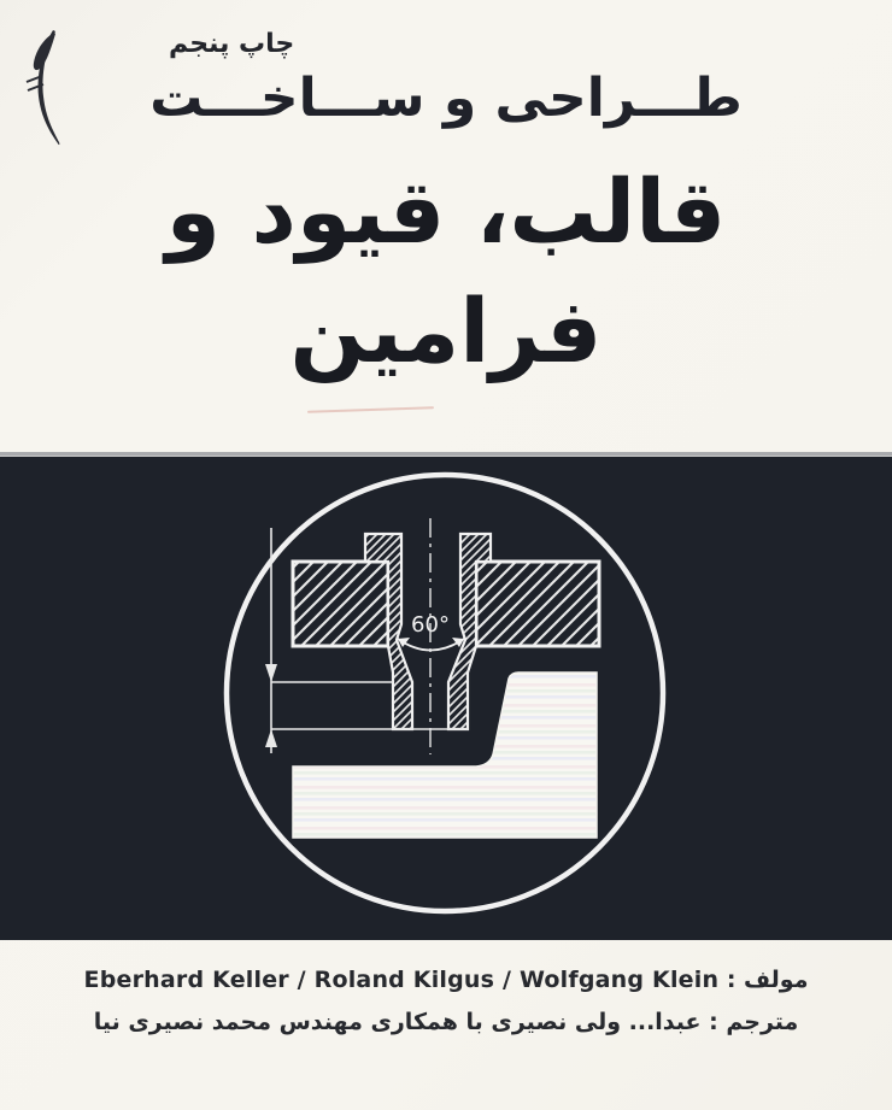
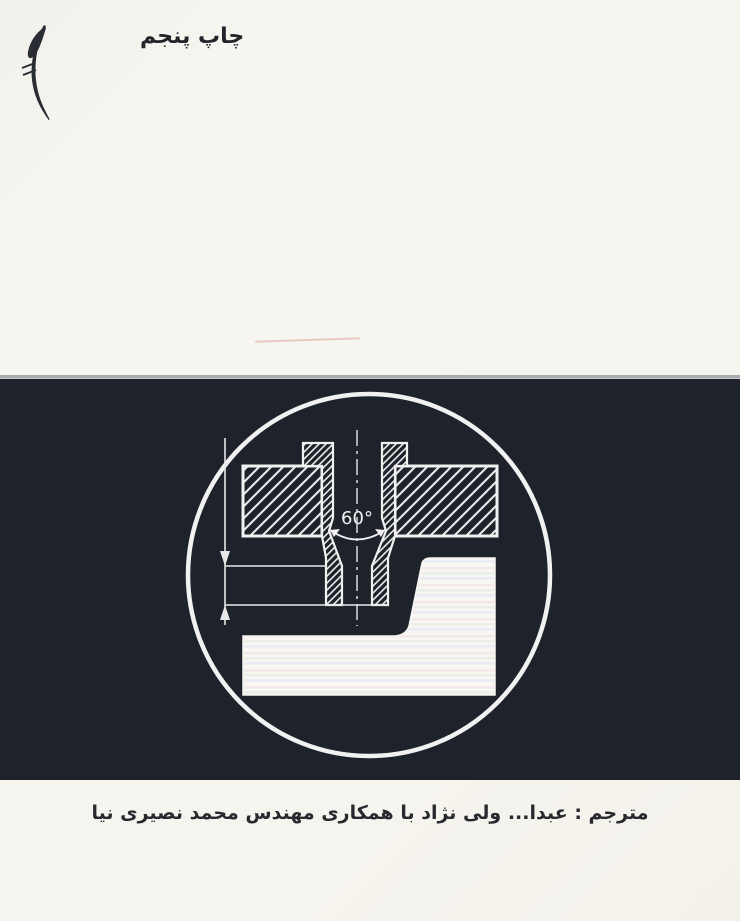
  چاپ پنجم
- طـــراحی و ســـاخـــت
- قالب، قیود و فرامین
  60°
- مولف : Eberhard Keller / Roland Kilgus / Wolfgang Klein
- مترجم : عبدا... ولی نصیری با همکاری مهندس محمد نصیری نیا
+ مترجم : عبدا... ولی نژاد با همکاری مهندس محمد نصیری نیا
